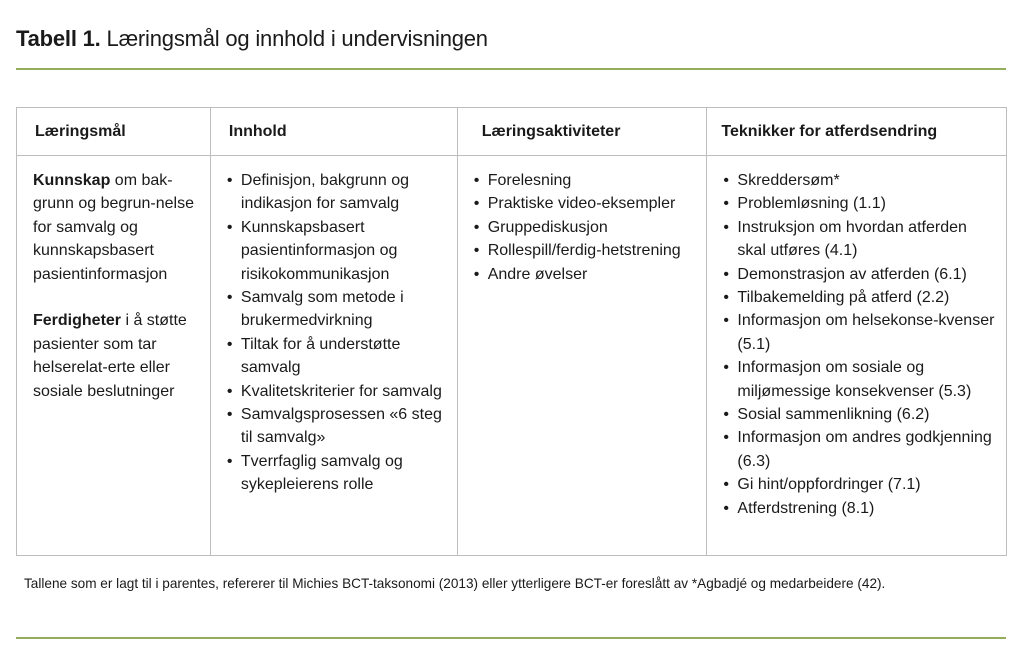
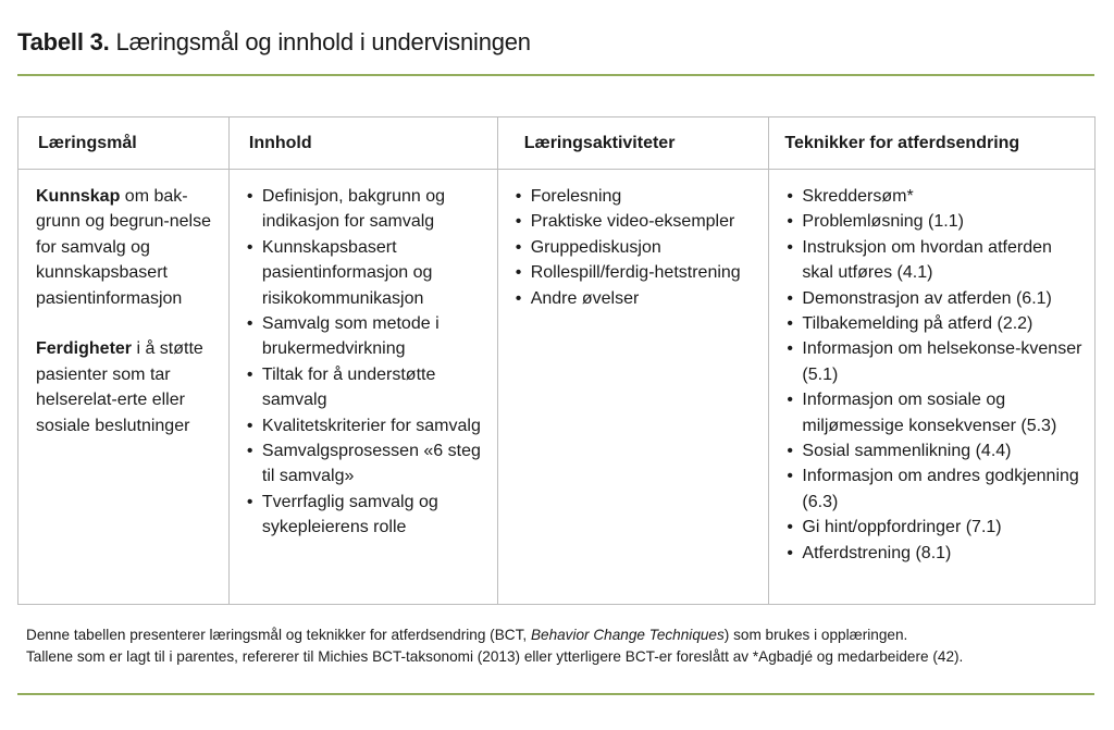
- Tabell 1. Læringsmål og innhold i undervisningen
+ Tabell 3. Læringsmål og innhold i undervisningen
  Læringsmål	Innhold	Læringsaktiviteter	Teknikker for atferdsendring
- Kunnskap om bak-grunn og begrun-nelse for samvalg og kunnskapsbasert pasientinformasjon Ferdigheter i å støtte pasienter som tar helserelat-erte eller sosiale beslutninger	Definisjon, bakgrunn og indikasjon for samvalg Kunnskapsbasert pasientinformasjon og risikokommunikasjon Samvalg som metode i brukermedvirkning Tiltak for å understøtte samvalg Kvalitetskriterier for samvalg Samvalgsprosessen «6 steg til samvalg» Tverrfaglig samvalg og sykepleierens rolle	Forelesning Praktiske video-eksempler Gruppediskusjon Rollespill/ferdig-hetstrening Andre øvelser	Skreddersøm* Problemløsning (1.1) Instruksjon om hvordan atferden skal utføres (4.1) Demonstrasjon av atferden (6.1) Tilbakemelding på atferd (2.2) Informasjon om helsekonse-kvenser (5.1) Informasjon om sosiale og miljømessige konsekvenser (5.3) Sosial sammenlikning (6.2) Informasjon om andres godkjenning (6.3) Gi hint/oppfordringer (7.1) Atferdstrening (8.1)
+ Kunnskap om bak-grunn og begrun-nelse for samvalg og kunnskapsbasert pasientinformasjon Ferdigheter i å støtte pasienter som tar helserelat-erte eller sosiale beslutninger	Definisjon, bakgrunn og indikasjon for samvalg Kunnskapsbasert pasientinformasjon og risikokommunikasjon Samvalg som metode i brukermedvirkning Tiltak for å understøtte samvalg Kvalitetskriterier for samvalg Samvalgsprosessen «6 steg til samvalg» Tverrfaglig samvalg og sykepleierens rolle	Forelesning Praktiske video-eksempler Gruppediskusjon Rollespill/ferdig-hetstrening Andre øvelser	Skreddersøm* Problemløsning (1.1) Instruksjon om hvordan atferden skal utføres (4.1) Demonstrasjon av atferden (6.1) Tilbakemelding på atferd (2.2) Informasjon om helsekonse-kvenser (5.1) Informasjon om sosiale og miljømessige konsekvenser (5.3) Sosial sammenlikning (4.4) Informasjon om andres godkjenning (6.3) Gi hint/oppfordringer (7.1) Atferdstrening (8.1)
+ Denne tabellen presenterer læringsmål og teknikker for atferdsendring (BCT, Behavior Change Techniques) som brukes i opplæringen.
  Tallene som er lagt til i parentes, refererer til Michies BCT-taksonomi (2013) eller ytterligere BCT-er foreslått av *Agbadjé og medarbeidere (42).
